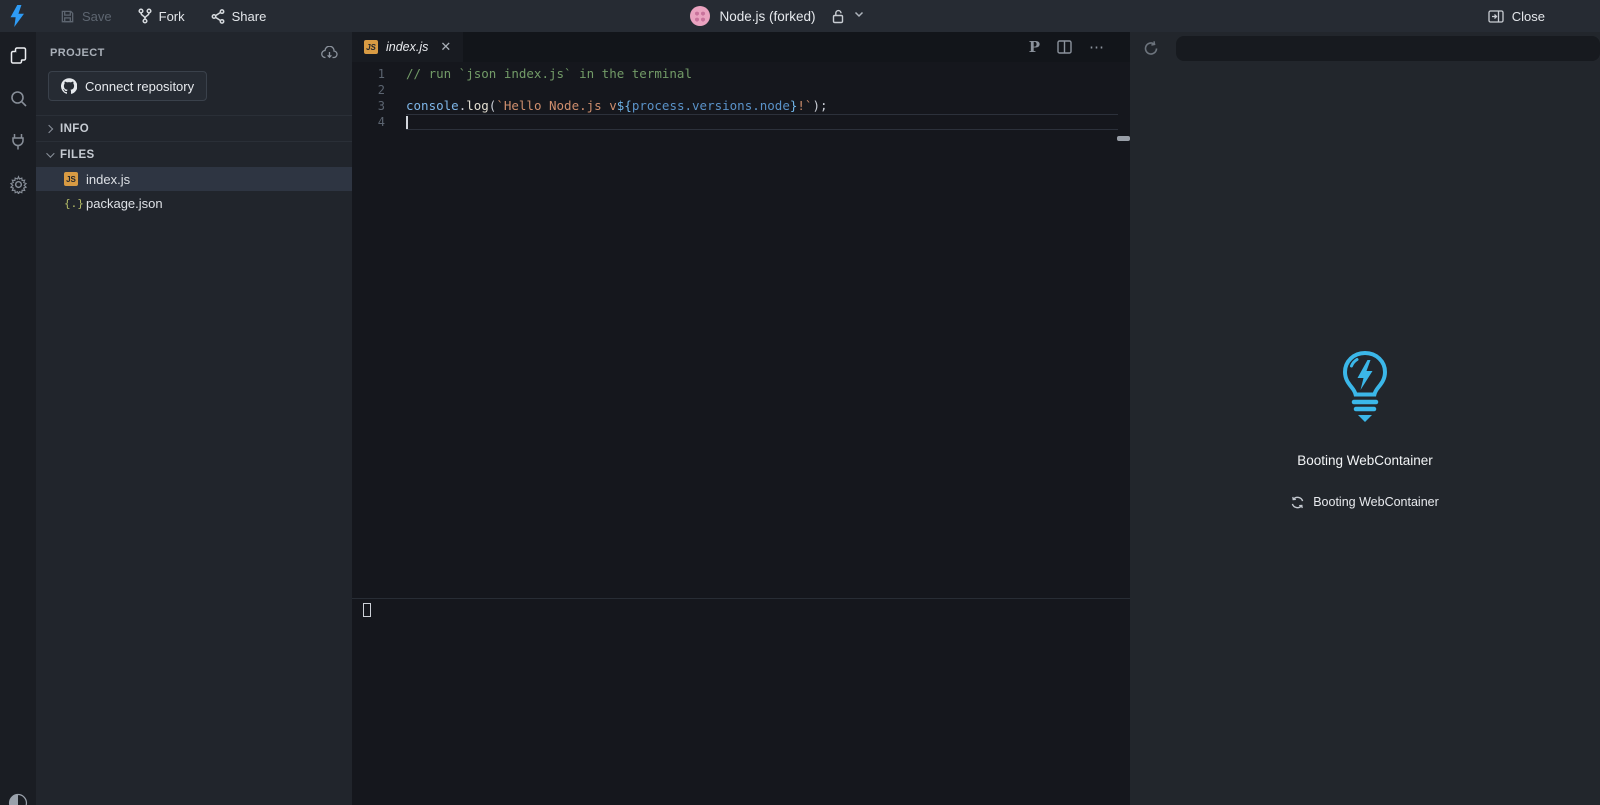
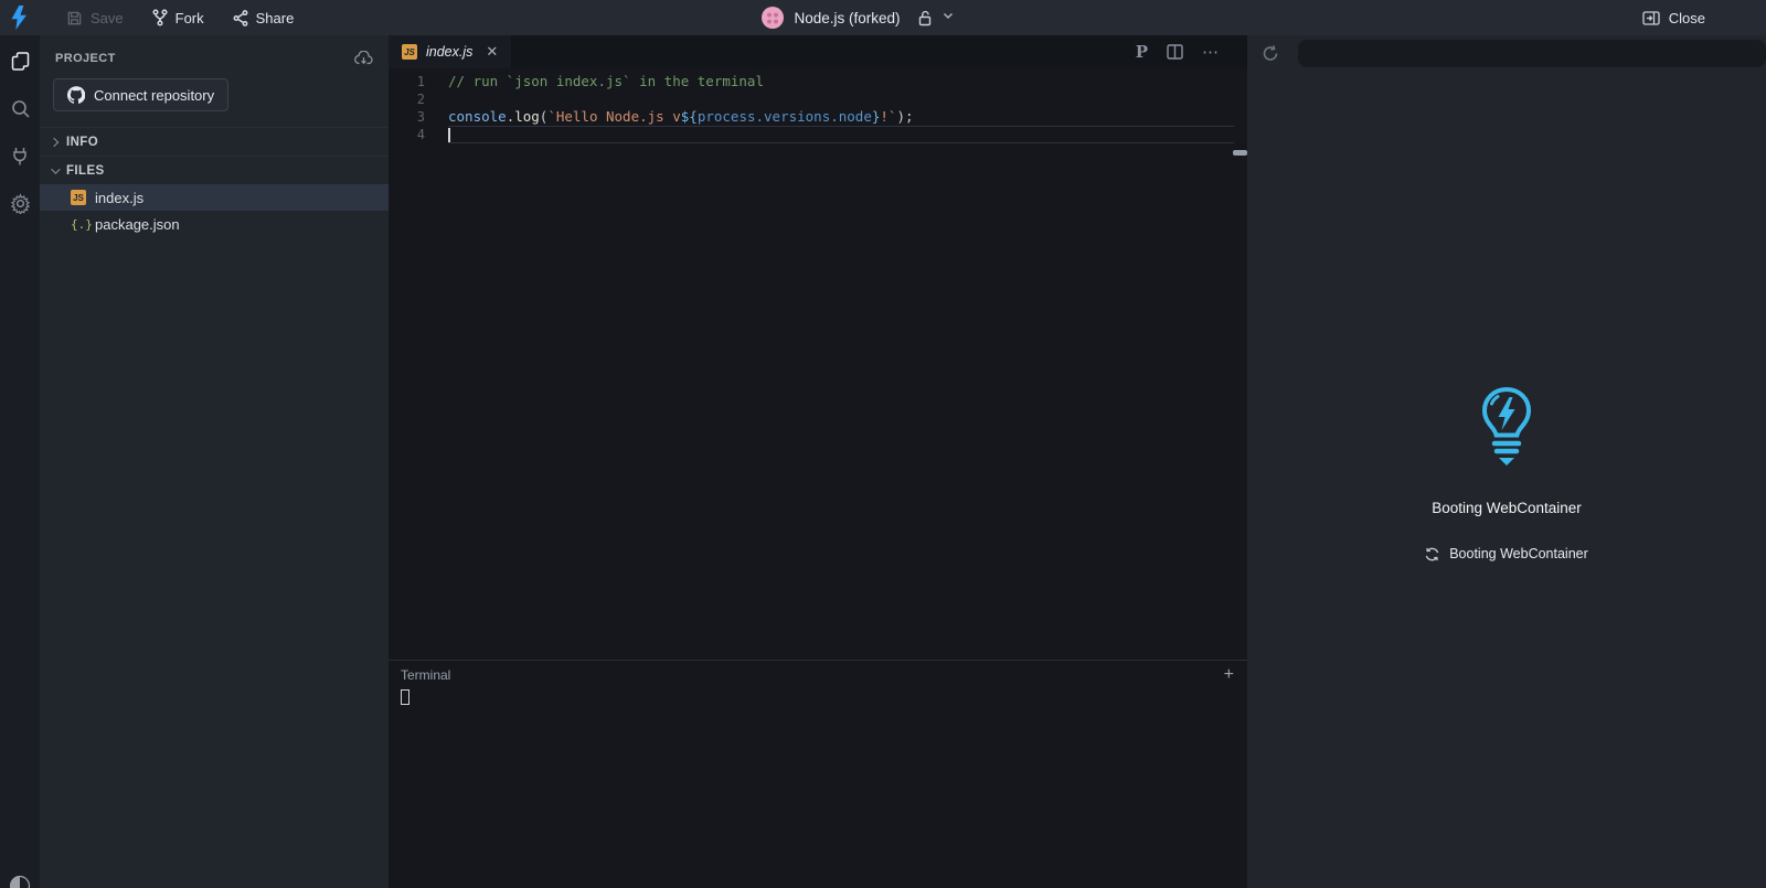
  Save
  Fork
  Share
  Node.js (forked)
  Close
  PROJECT
  Connect repository
  INFO
  FILES
  JS
  index.js
  {.}
  package.json
  JS
  index.js
  ✕
  P
  ⋯
  1
  // run `json index.js` in the terminal
  2
  3
  console.log(`Hello Node.js v${process.versions.node}!`);
  4
+ Terminal
+ +
  Booting WebContainer
  Booting WebContainer
